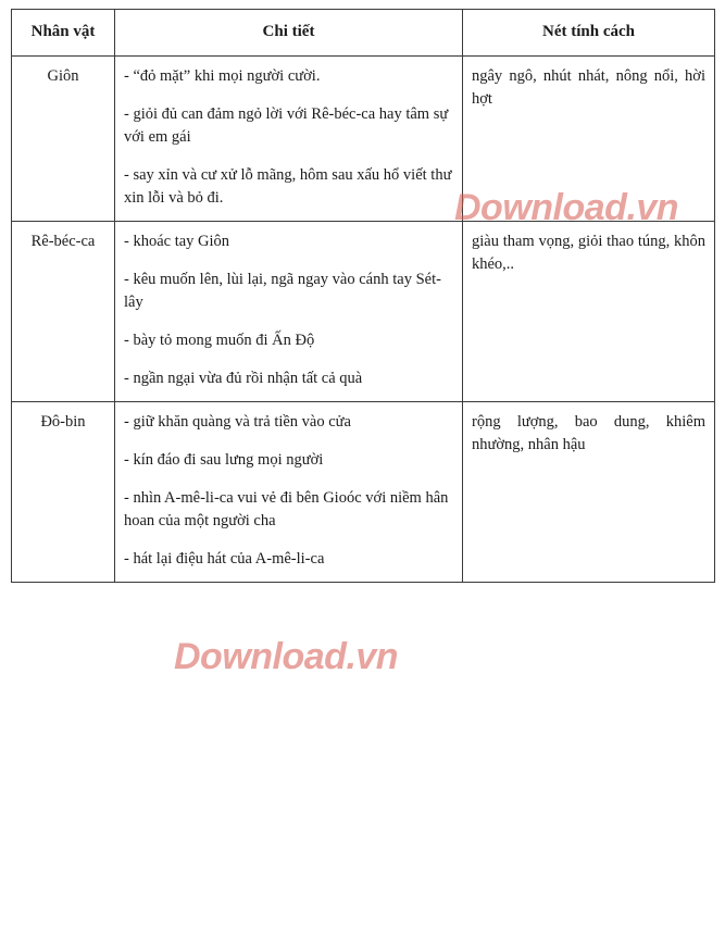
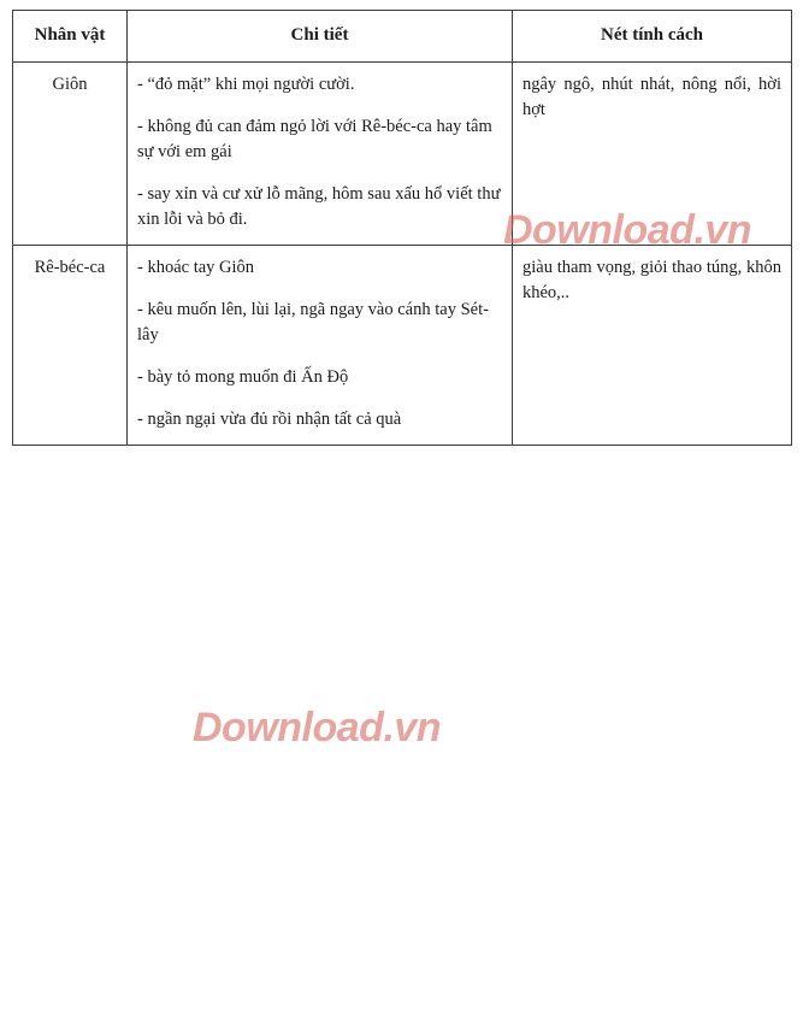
  Nhân vật	Chi tiết	Nét tính cách
- Giôn	- “đỏ mặt” khi mọi người cười. - giỏi đủ can đảm ngỏ lời với Rê-béc-ca hay tâm sự với em gái - say xỉn và cư xử lỗ mãng, hôm sau xấu hổ viết thư xin lỗi và bỏ đi.	ngây ngô, nhút nhát, nông nổi, hời hợt
+ Giôn	- “đỏ mặt” khi mọi người cười. - không đủ can đảm ngỏ lời với Rê-béc-ca hay tâm sự với em gái - say xỉn và cư xử lỗ mãng, hôm sau xấu hổ viết thư xin lỗi và bỏ đi.	ngây ngô, nhút nhát, nông nổi, hời hợt
  Rê-béc-ca	- khoác tay Giôn - kêu muốn lên, lùi lại, ngã ngay vào cánh tay Sét-lây - bày tỏ mong muốn đi Ấn Độ - ngần ngại vừa đủ rồi nhận tất cả quà	giàu tham vọng, giỏi thao túng, khôn khéo,..
- Đô-bin	- giữ khăn quàng và trả tiền vào cửa - kín đáo đi sau lưng mọi người - nhìn A-mê-li-ca vui vẻ đi bên Gioóc với niềm hân hoan của một người cha - hát lại điệu hát của A-mê-li-ca	rộng lượng, bao dung, khiêm nhường, nhân hậu
  Download.vn
  Download.vn
